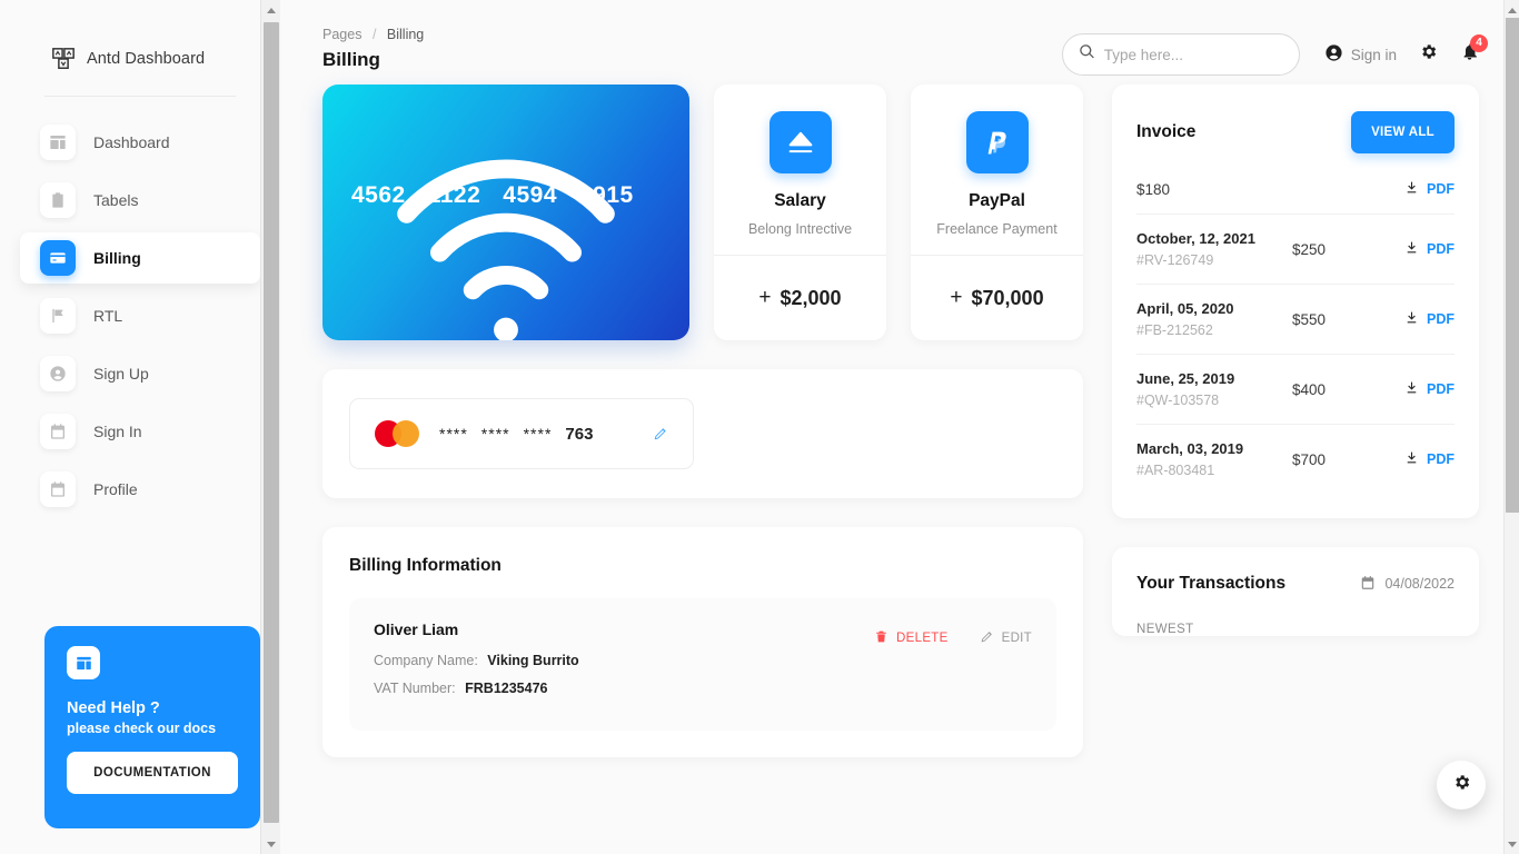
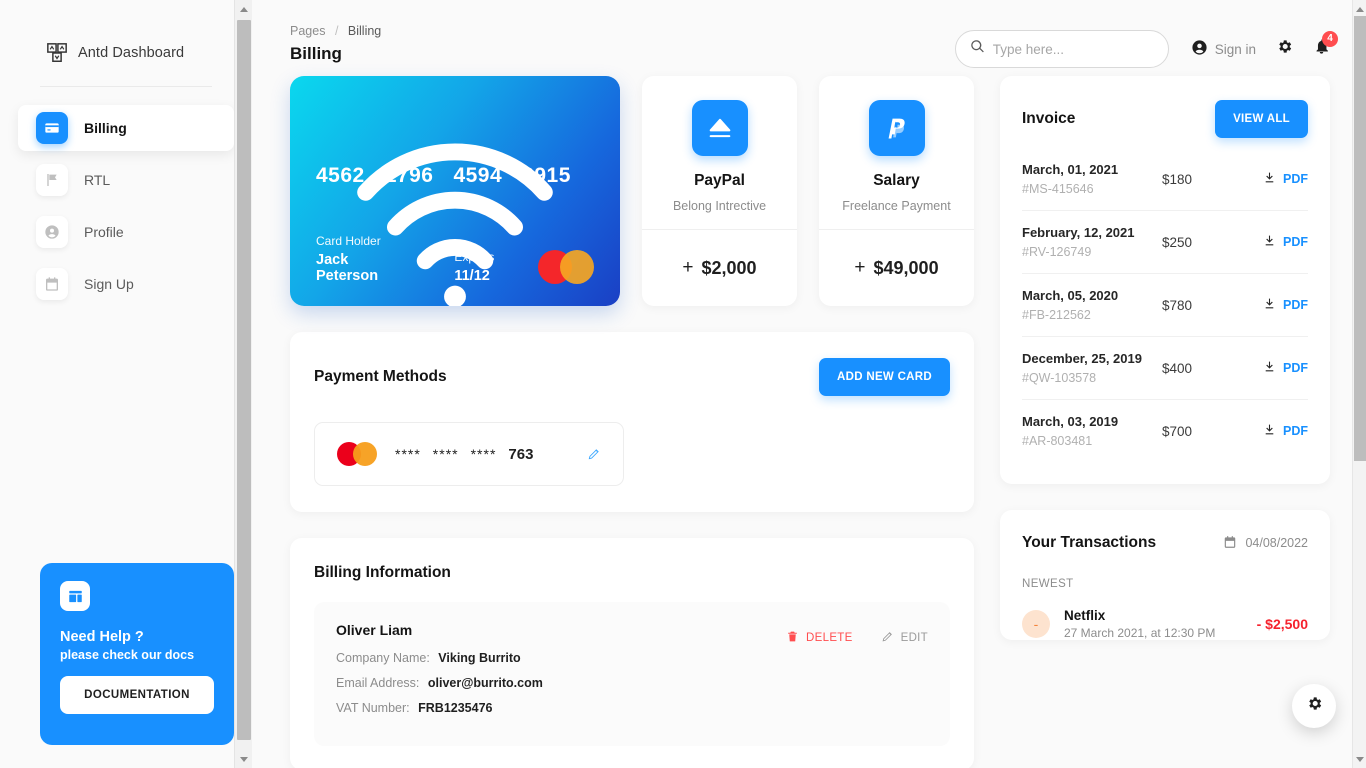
  Antd Dashboard
- Dashboard
- Tabels
  Billing
  RTL
- Sign Up
+ Profile
- Sign In
- Profile
+ Sign Up
  Need Help ?
  please check our docs
  DOCUMENTATION
  Pages / Billing
  Billing
  Type here...
  Sign in
  4
  4562
- 1122
+ 1796
  4594
  3915
+ Card Holder
+ Jack Peterson
+ Expires
+ 11/12
- Salary
+ PayPal
  Belong Intrective
  +
  $2,000
- PayPal
+ Salary
  Freelance Payment
  +
- $70,000
+ $49,000
+ Payment Methods
+ ADD NEW CARD
  ****
  ****
  ****
  763
  Billing Information
  Oliver Liam
  Company Name: Viking Burrito
+ Email Address: oliver@burrito.com
  VAT Number: FRB1235476
  DELETE
  EDIT
  Invoice
  VIEW ALL
+ March, 01, 2021
+ #MS-415646
  $180
  PDF
- October, 12, 2021
+ February, 12, 2021
  #RV-126749
  $250
  PDF
- April, 05, 2020
+ March, 05, 2020
  #FB-212562
- $550
+ $780
  PDF
- June, 25, 2019
+ December, 25, 2019
  #QW-103578
  $400
  PDF
  March, 03, 2019
  #AR-803481
  $700
  PDF
  Your Transactions
  04/08/2022
  NEWEST
+ -
+ Netflix
+ 27 March 2021, at 12:30 PM
+ - $2,500
